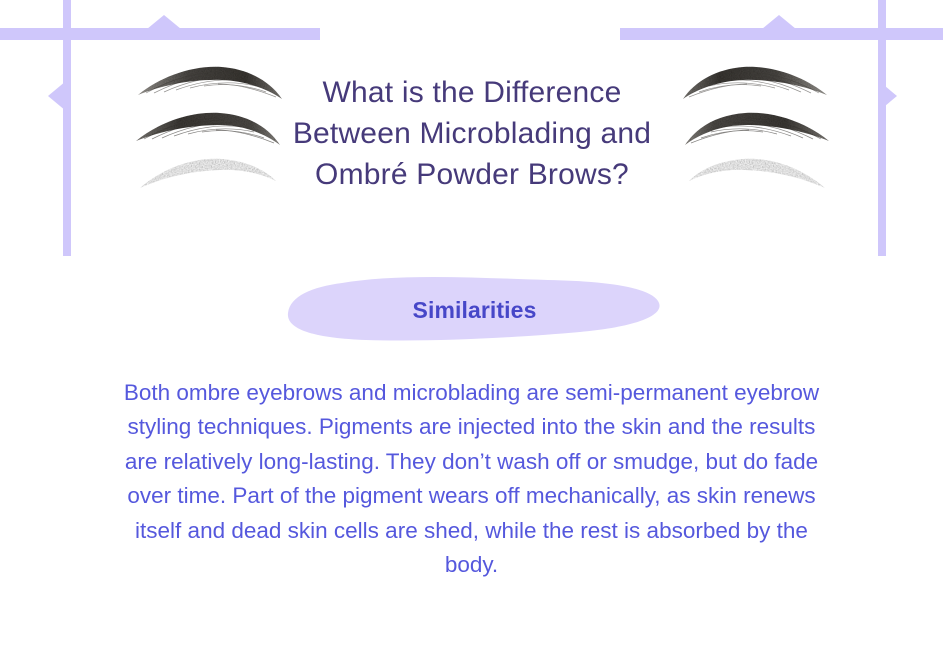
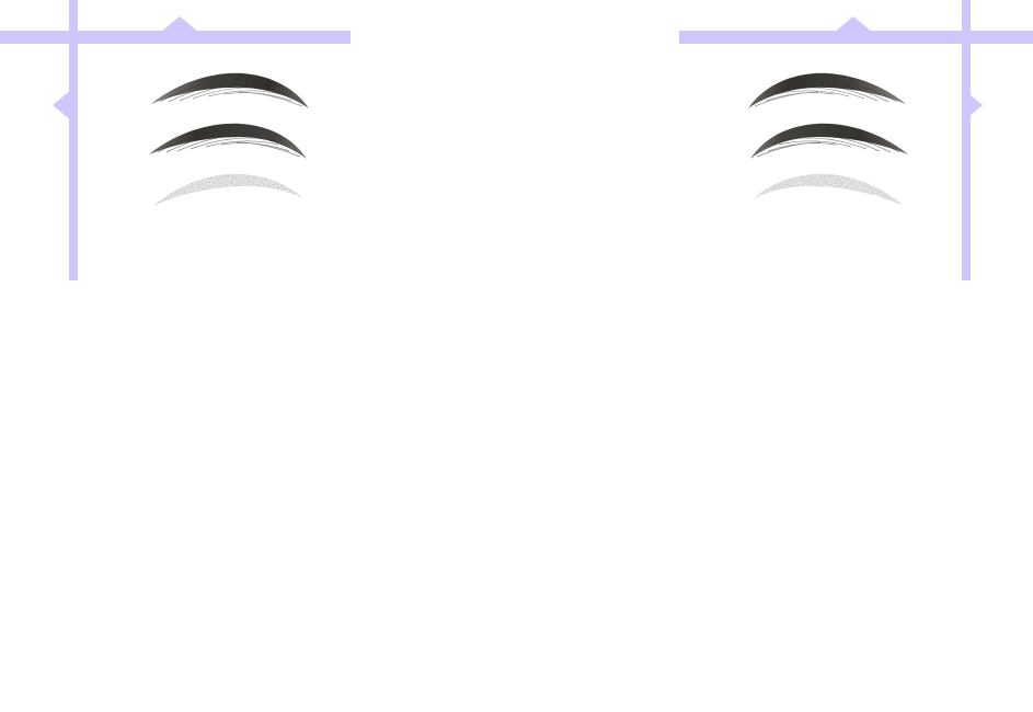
- What is the Difference Between Microblading and Ombré Powder Brows?
- Similarities
- Both ombre eyebrows and microblading are semi-permanent eyebrow styling techniques. Pigments are injected into the skin and the results are relatively long-lasting. They don’t wash off or smudge, but do fade over time. Part of the pigment wears off mechanically, as skin renews itself and dead skin cells are shed, while the rest is absorbed by the body.
